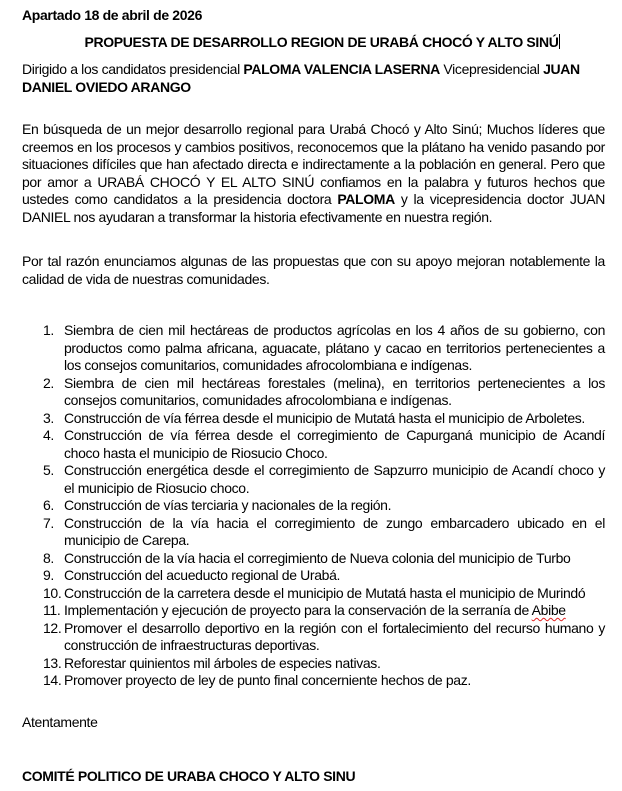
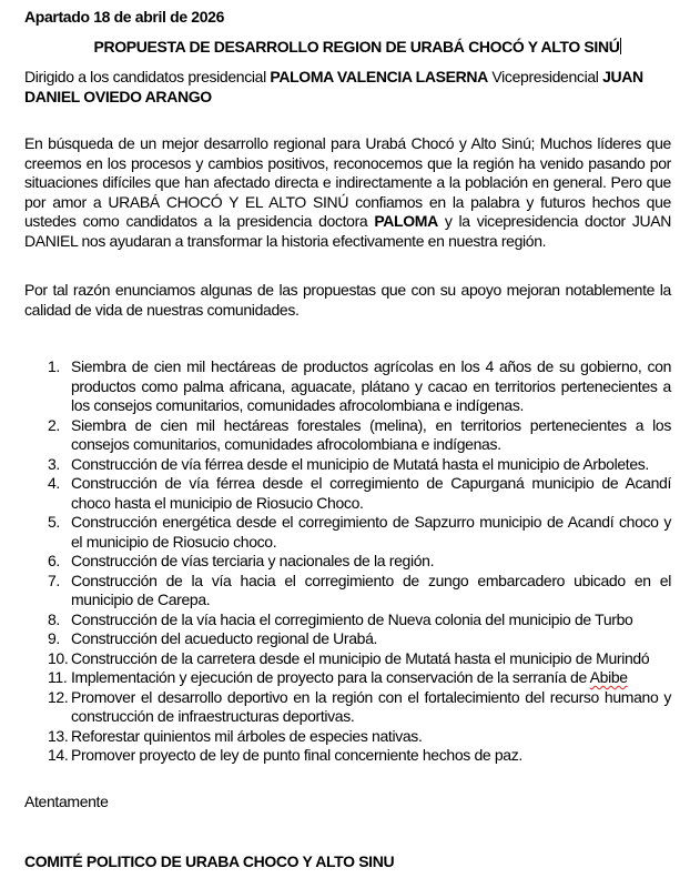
  Apartado 18 de abril de 2026
  PROPUESTA DE DESARROLLO REGION DE URABÁ CHOCÓ Y ALTO SINÚ
  Dirigido a los candidatos presidencial PALOMA VALENCIA LASERNA Vicepresidencial JUAN DANIEL OVIEDO ARANGO
- En búsqueda de un mejor desarrollo regional para Urabá Chocó y Alto Sinú; Muchos líderes que creemos en los procesos y cambios positivos, reconocemos que la plátano ha venido pasando por situaciones difíciles que han afectado directa e indirectamente a la población en general. Pero que por amor a URABÁ CHOCÓ Y EL ALTO SINÚ confiamos en la palabra y futuros hechos que ustedes como candidatos a la presidencia doctora PALOMA y la vicepresidencia doctor JUAN DANIEL nos ayudaran a transformar la historia efectivamente en nuestra región.
+ En búsqueda de un mejor desarrollo regional para Urabá Chocó y Alto Sinú; Muchos líderes que creemos en los procesos y cambios positivos, reconocemos que la región ha venido pasando por situaciones difíciles que han afectado directa e indirectamente a la población en general. Pero que por amor a URABÁ CHOCÓ Y EL ALTO SINÚ confiamos en la palabra y futuros hechos que ustedes como candidatos a la presidencia doctora PALOMA y la vicepresidencia doctor JUAN DANIEL nos ayudaran a transformar la historia efectivamente en nuestra región.
  Por tal razón enunciamos algunas de las propuestas que con su apoyo mejoran notablemente la calidad de vida de nuestras comunidades.
  1.
  Siembra de cien mil hectáreas de productos agrícolas en los 4 años de su gobierno, con productos como palma africana, aguacate, plátano y cacao en territorios pertenecientes a los consejos comunitarios, comunidades afrocolombiana e indígenas.
  2.
  Siembra de cien mil hectáreas forestales (melina), en territorios pertenecientes a los consejos comunitarios, comunidades afrocolombiana e indígenas.
  3.
  Construcción de vía férrea desde el municipio de Mutatá hasta el municipio de Arboletes.
  4.
  Construcción de vía férrea desde el corregimiento de Capurganá municipio de Acandí choco hasta el municipio de Riosucio Choco.
  5.
  Construcción energética desde el corregimiento de Sapzurro municipio de Acandí choco y el municipio de Riosucio choco.
  6.
  Construcción de vías terciaria y nacionales de la región.
  7.
  Construcción de la vía hacia el corregimiento de zungo embarcadero ubicado en el municipio de Carepa.
  8.
  Construcción de la vía hacia el corregimiento de Nueva colonia del municipio de Turbo
  9.
  Construcción del acueducto regional de Urabá.
  10.
  Construcción de la carretera desde el municipio de Mutatá hasta el municipio de Murindó
  11.
  Implementación y ejecución de proyecto para la conservación de la serranía de Abibe
  12.
  Promover el desarrollo deportivo en la región con el fortalecimiento del recurso humano y construcción de infraestructuras deportivas.
  13.
  Reforestar quinientos mil árboles de especies nativas.
  14.
  Promover proyecto de ley de punto final concerniente hechos de paz.
  Atentamente
  COMITÉ POLITICO DE URABA CHOCO Y ALTO SINU
